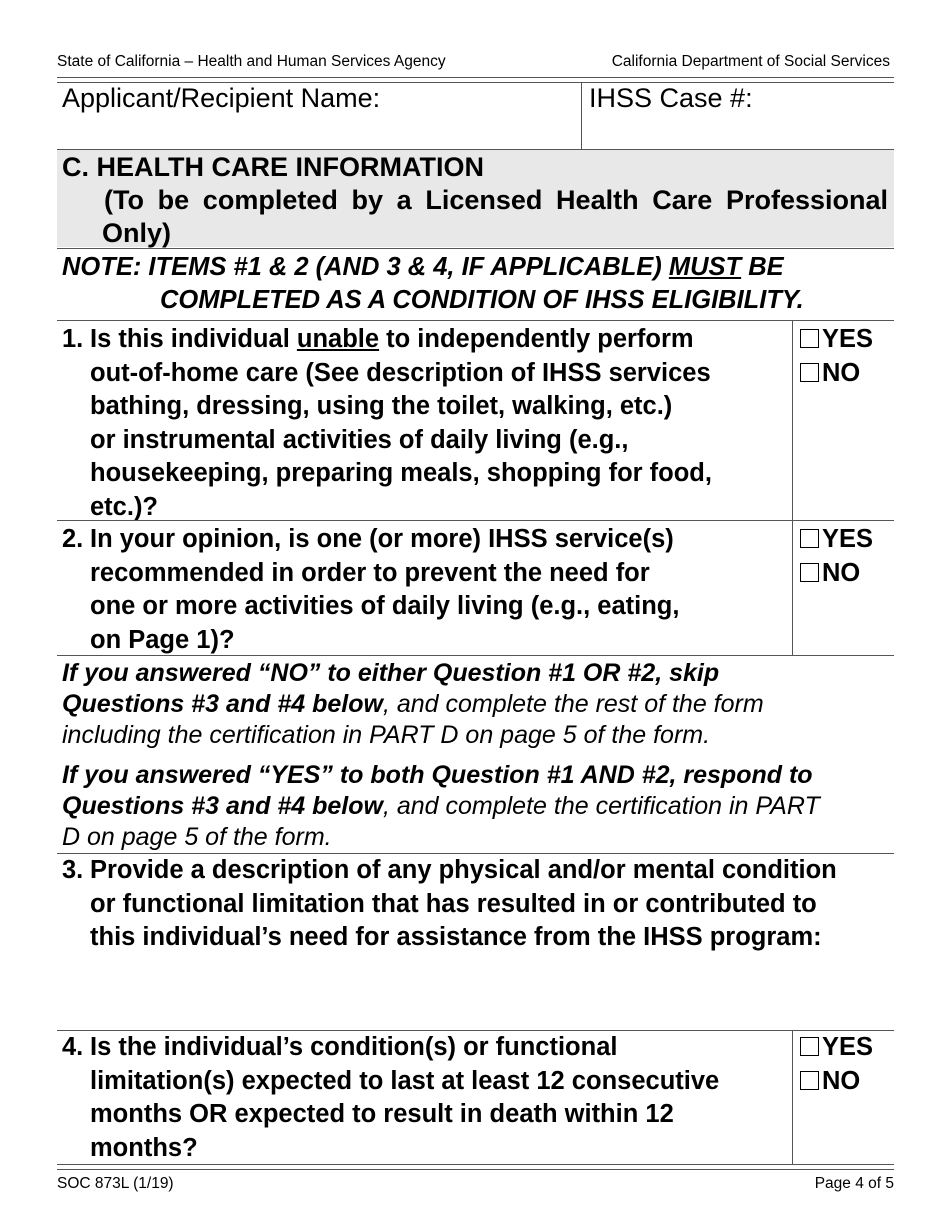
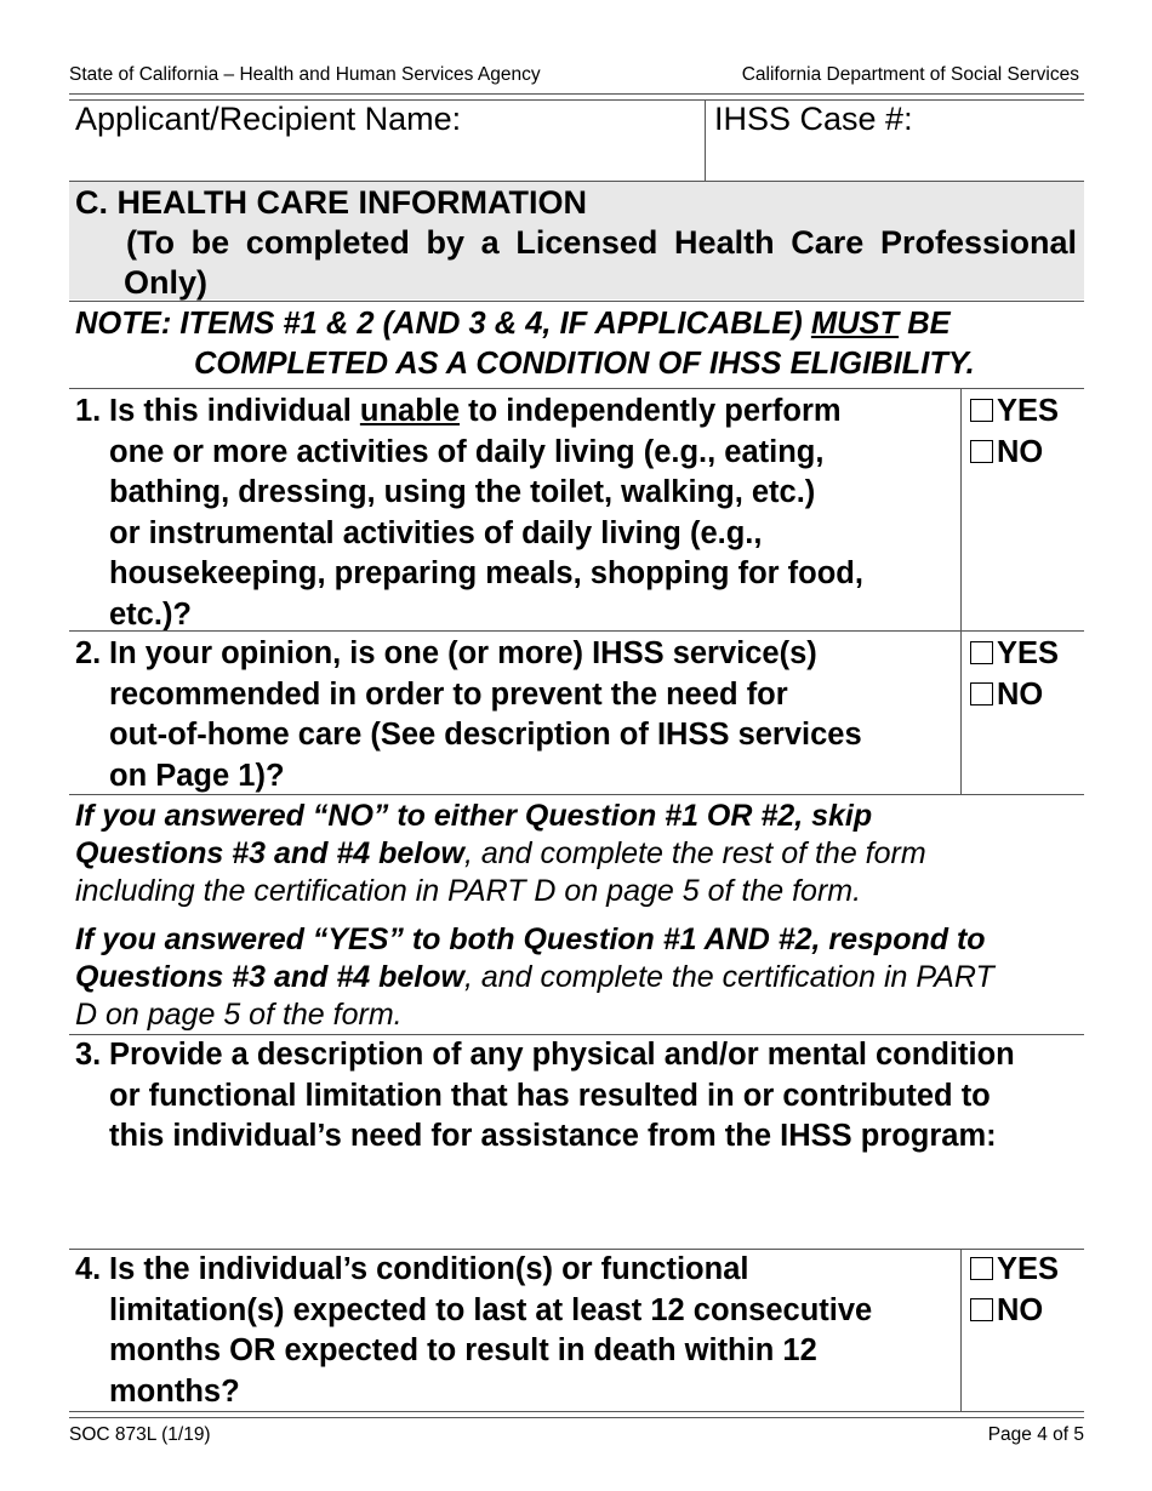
  State of California – Health and Human Services Agency
  California Department of Social Services
  Applicant/Recipient Name:
  IHSS Case #:
  C. HEALTH CARE INFORMATION
  (To be completed by a Licensed Health Care Professional
  Only)
  NOTE: ITEMS #1 & 2 (AND 3 & 4, IF APPLICABLE) MUST BE
  COMPLETED AS A CONDITION OF IHSS ELIGIBILITY.
  1.
  Is this individual unable to independently perform
- out-of-home care (See description of IHSS services
+ one or more activities of daily living (e.g., eating,
  bathing, dressing, using the toilet, walking, etc.)
  or instrumental activities of daily living (e.g.,
  housekeeping, preparing meals, shopping for food,
  etc.)?
  YES
  NO
  2.
  In your opinion, is one (or more) IHSS service(s)
  recommended in order to prevent the need for
- one or more activities of daily living (e.g., eating,
+ out-of-home care (See description of IHSS services
  on Page 1)?
  YES
  NO
  If you answered “NO” to either Question #1 OR #2, skip
  Questions #3 and #4 below, and complete the rest of the form
  including the certification in PART D on page 5 of the form.
  If you answered “YES” to both Question #1 AND #2, respond to
  Questions #3 and #4 below, and complete the certification in PART
  D on page 5 of the form.
  3.
  Provide a description of any physical and/or mental condition
  or functional limitation that has resulted in or contributed to
  this individual’s need for assistance from the IHSS program:
  4.
  Is the individual’s condition(s) or functional
  limitation(s) expected to last at least 12 consecutive
  months OR expected to result in death within 12
  months?
  YES
  NO
  SOC 873L (1/19)
  Page 4 of 5
